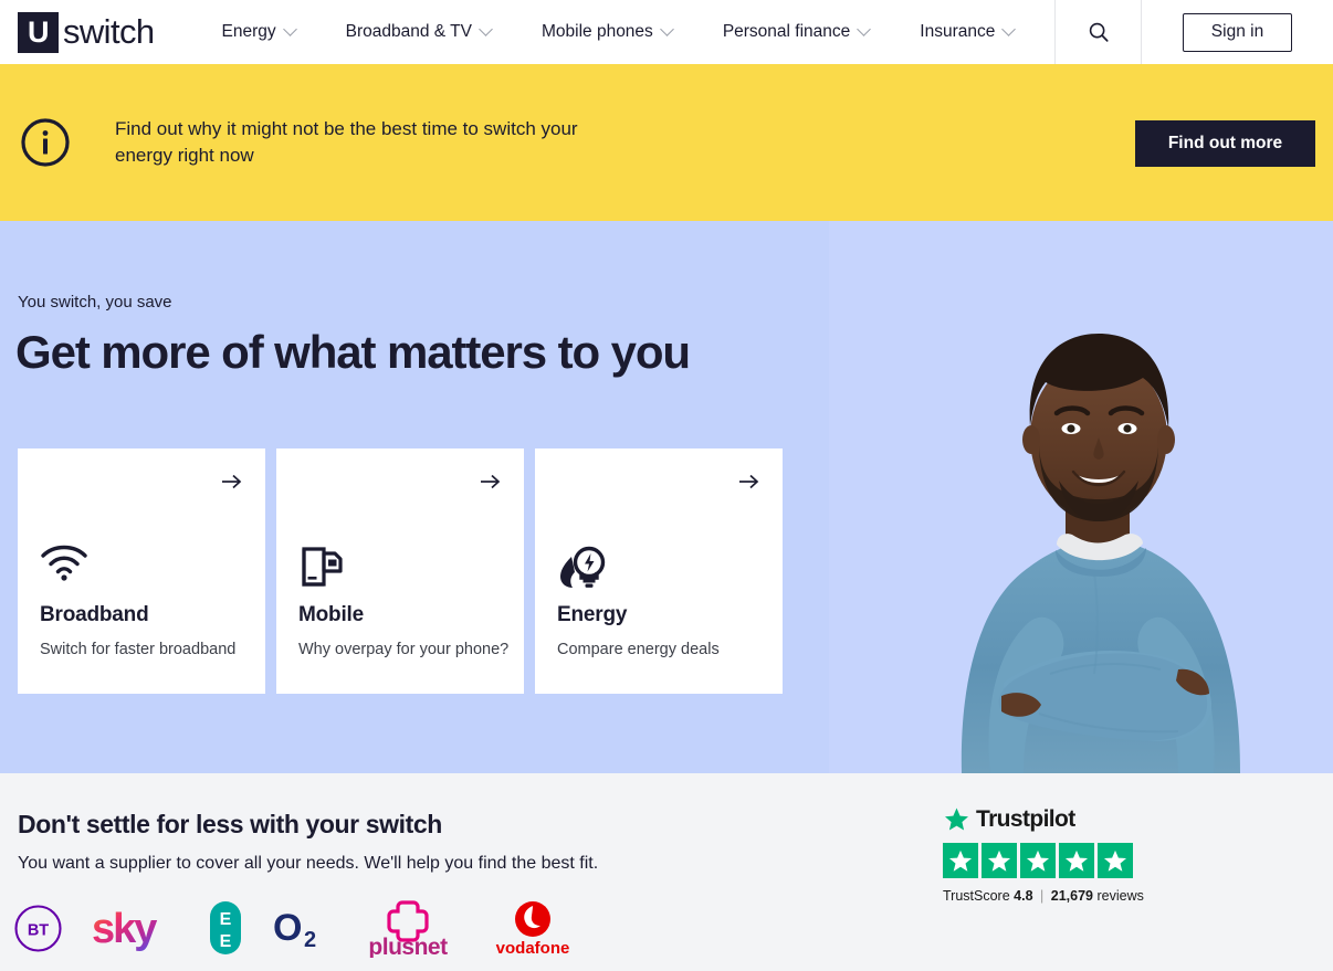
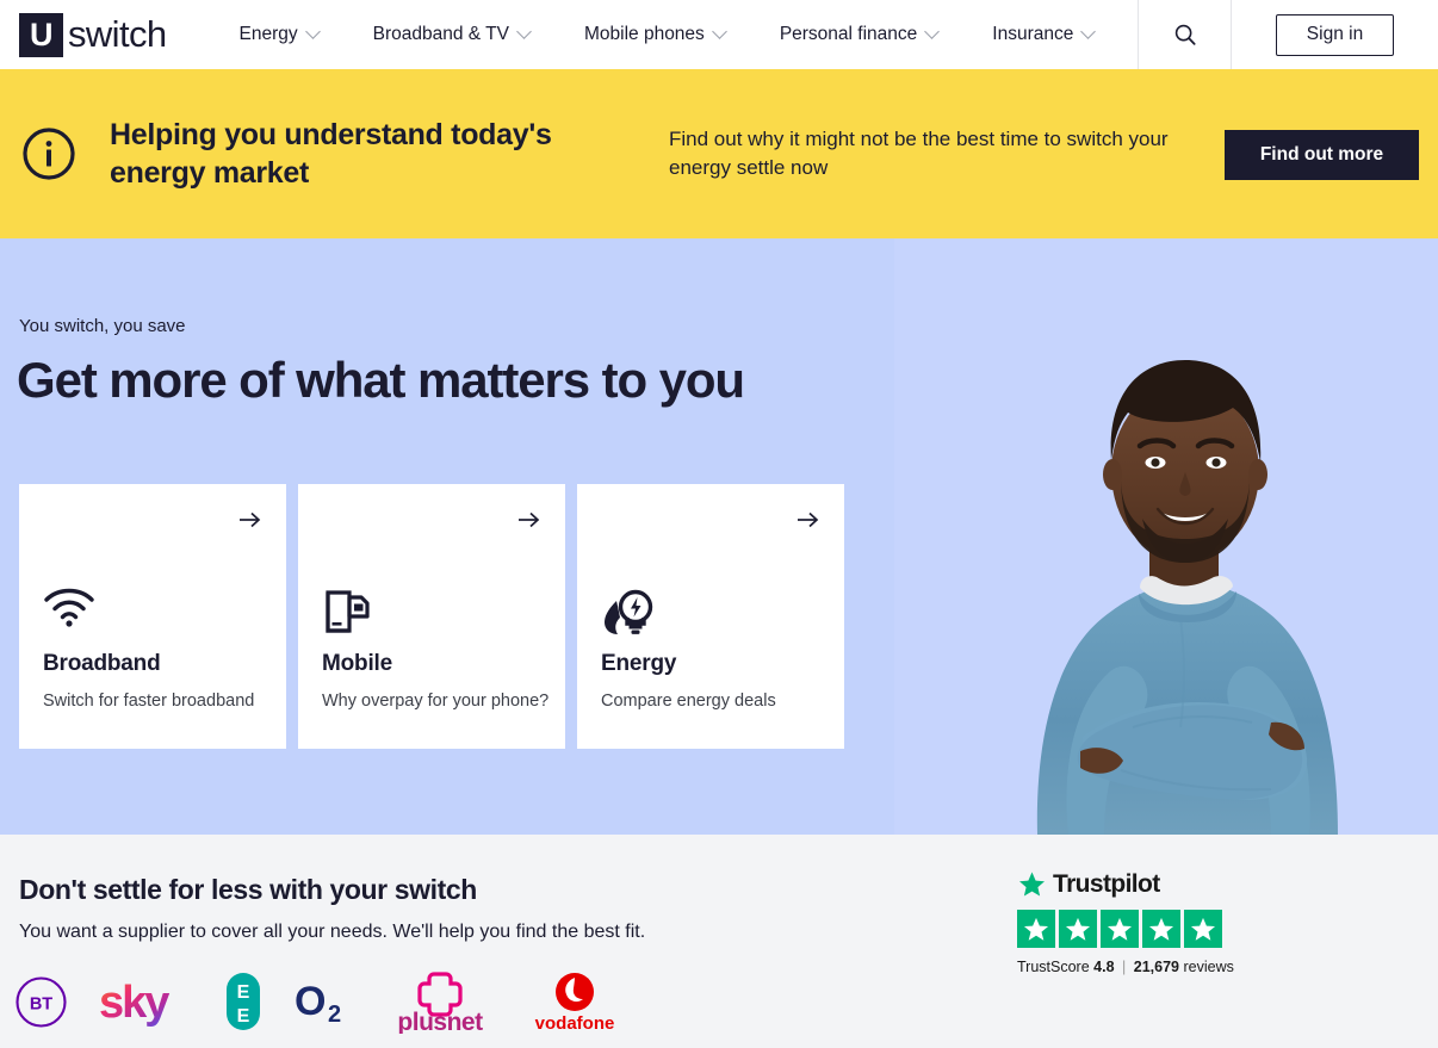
  U
  switch
  Energy
  Broadband & TV
  Mobile phones
  Personal finance
  Insurance
  Sign in
+ Helping you understand today's energy market
- Find out why it might not be the best time to switch your energy right now
+ Find out why it might not be the best time to switch your energy settle now
  Find out more
  You switch, you save
  Get more of what matters to you
  Broadband
  Switch for faster broadband
  Mobile
  Why overpay for your phone?
  Energy
  Compare energy deals
  Don't settle for less with your switch
  You want a supplier to cover all your needs. We'll help you find the best fit.
  BT
  sky
  E
  E
  O
  2
  plusnet
  vodafone
  Trustpilot
  TrustScore 4.8 | 21,679 reviews
